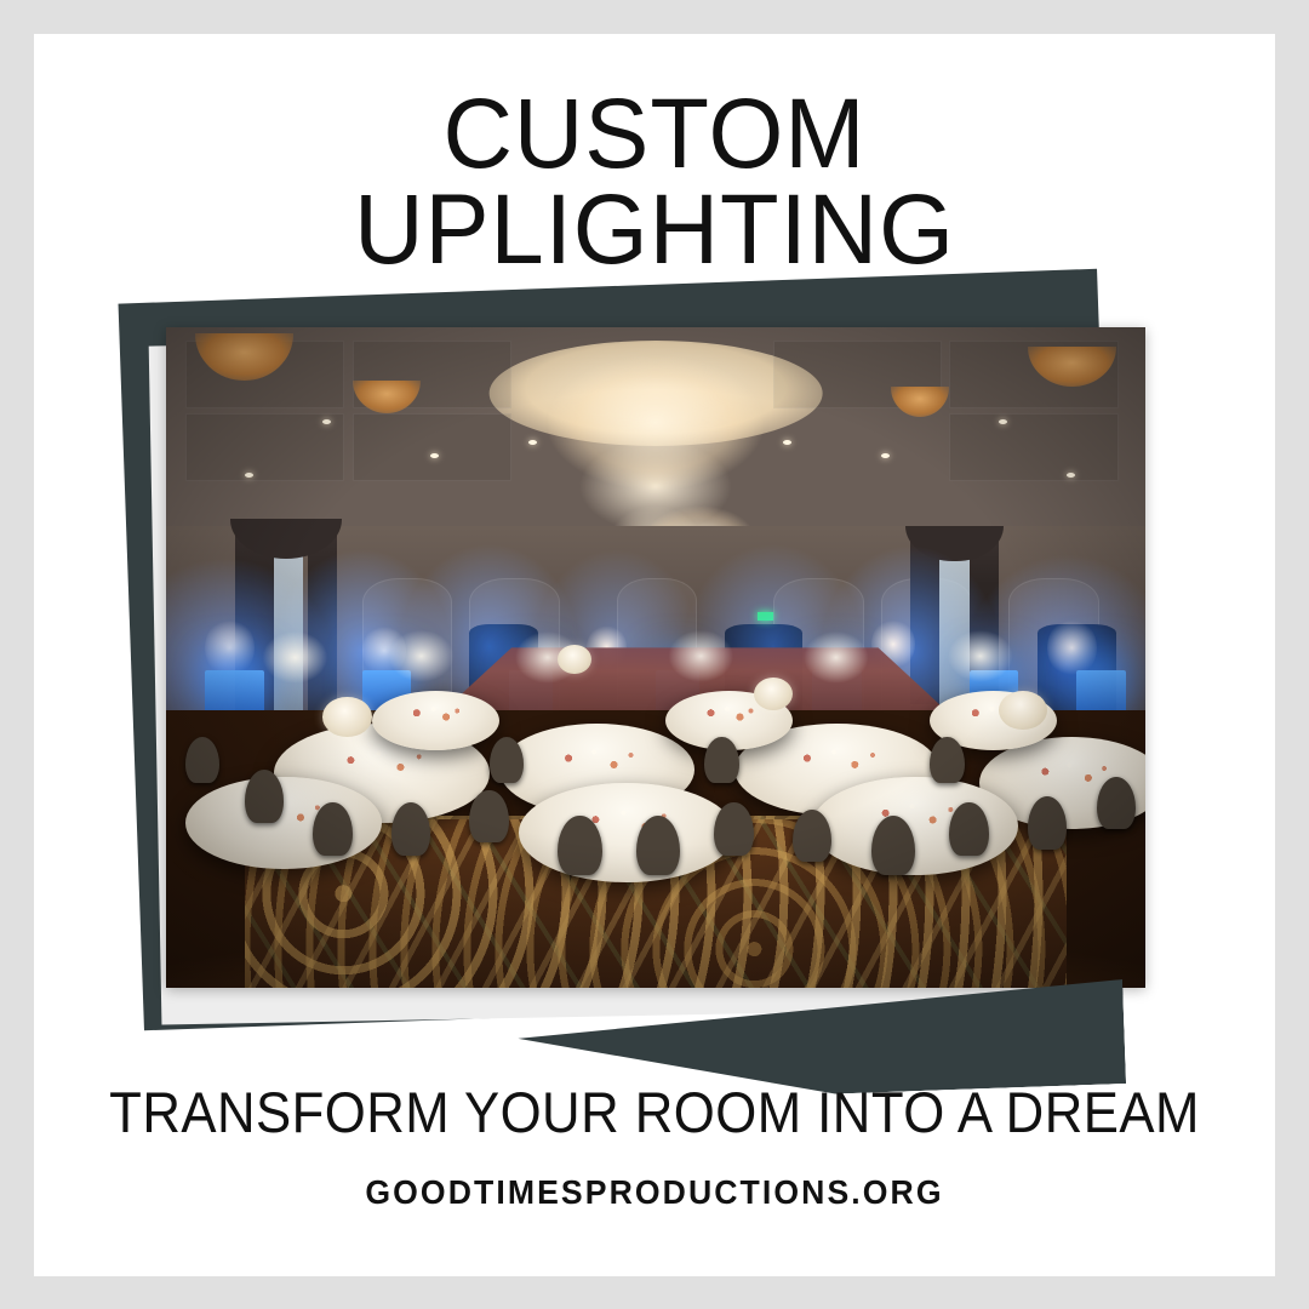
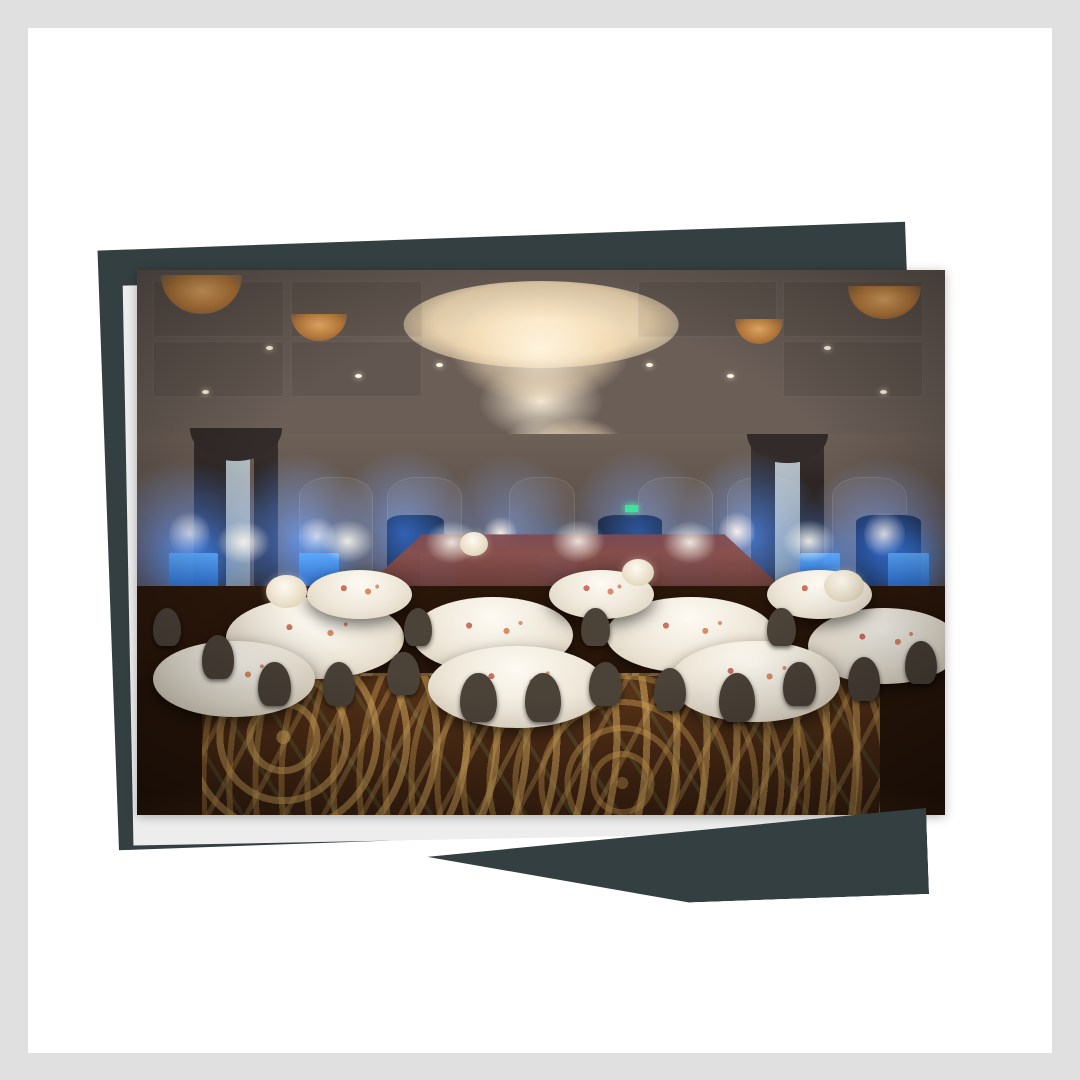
- CUSTOM
- UPLIGHTING
- TRANSFORM YOUR ROOM INTO A DREAM
- GOODTIMESPRODUCTIONS.ORG
